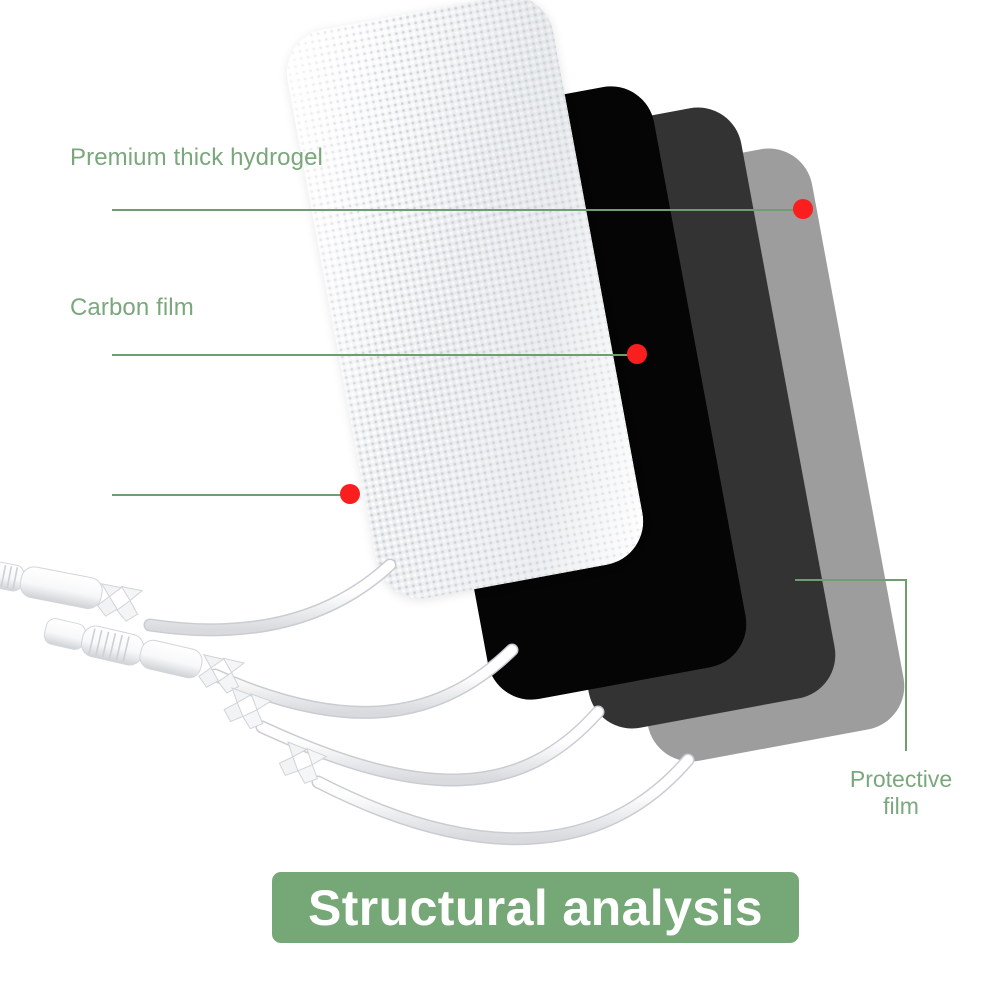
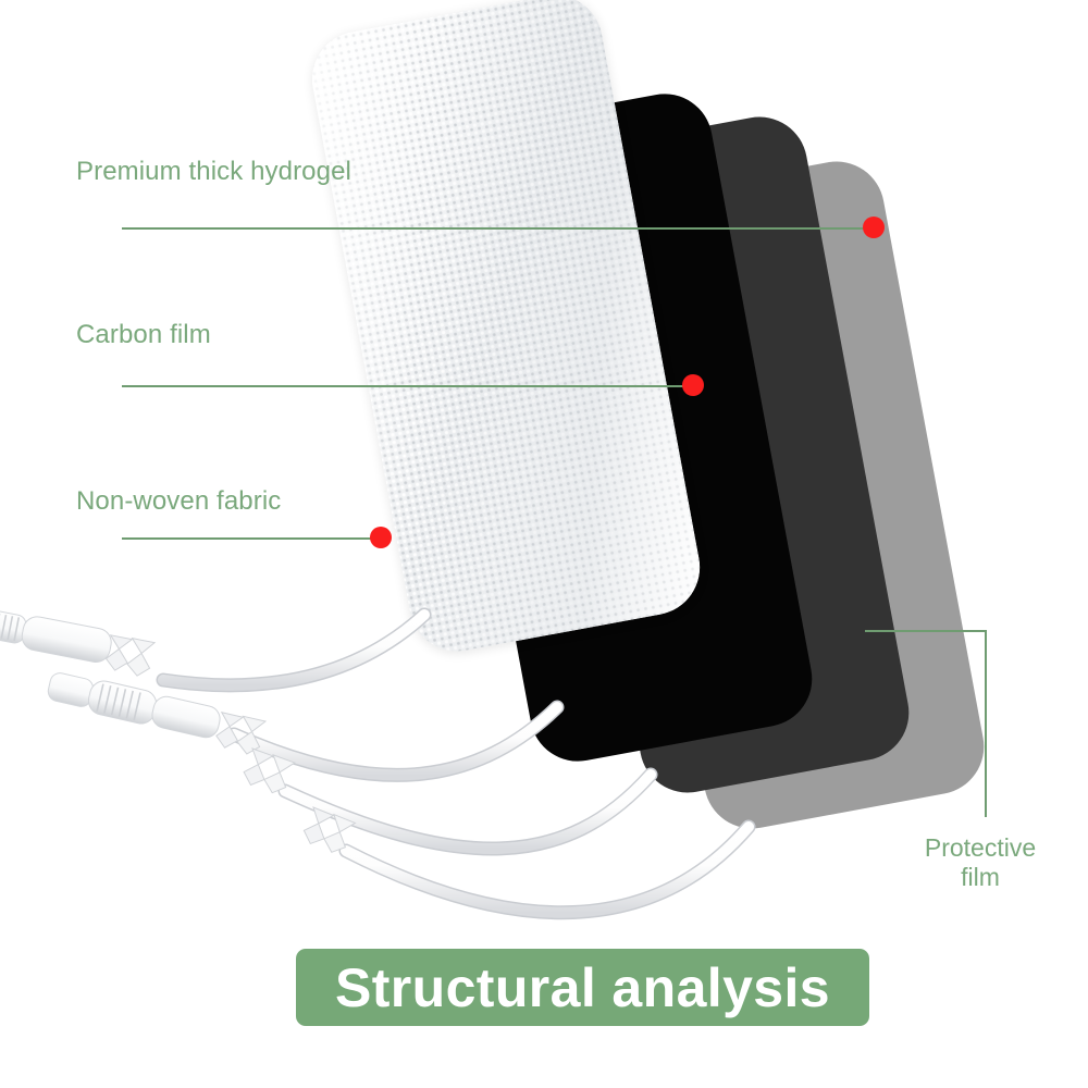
  Premium thick hydrogel
  Carbon film
+ Non-woven fabric
  Protective
  film
  Structural analysis
